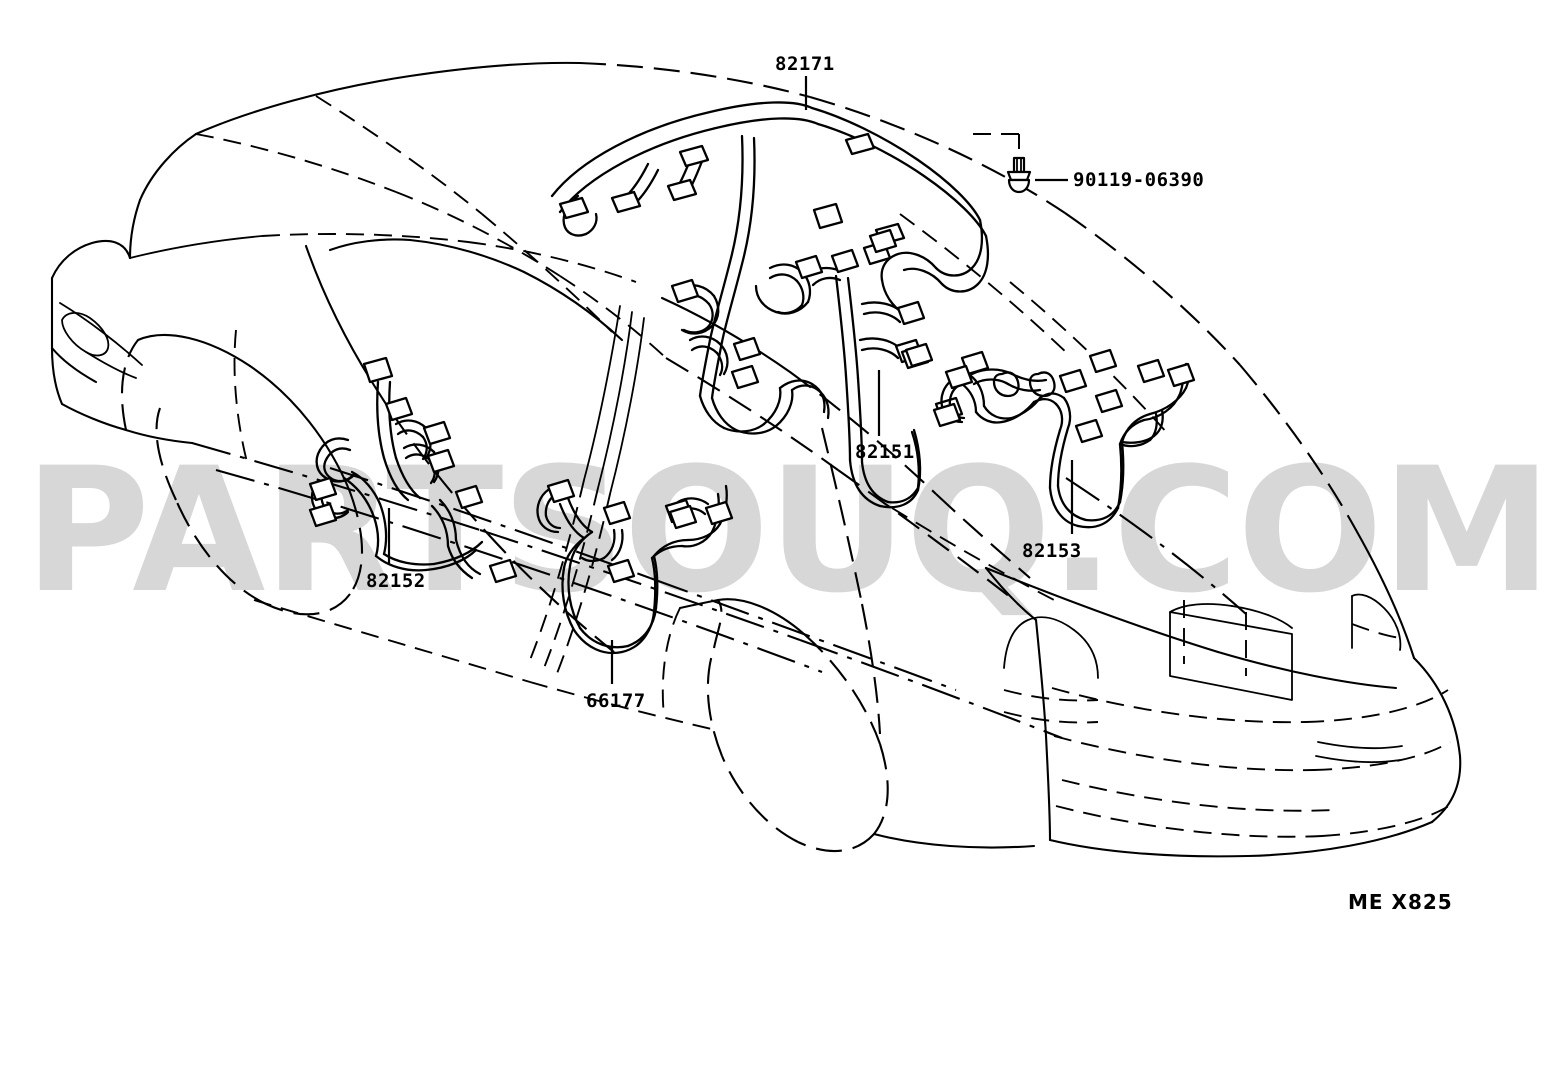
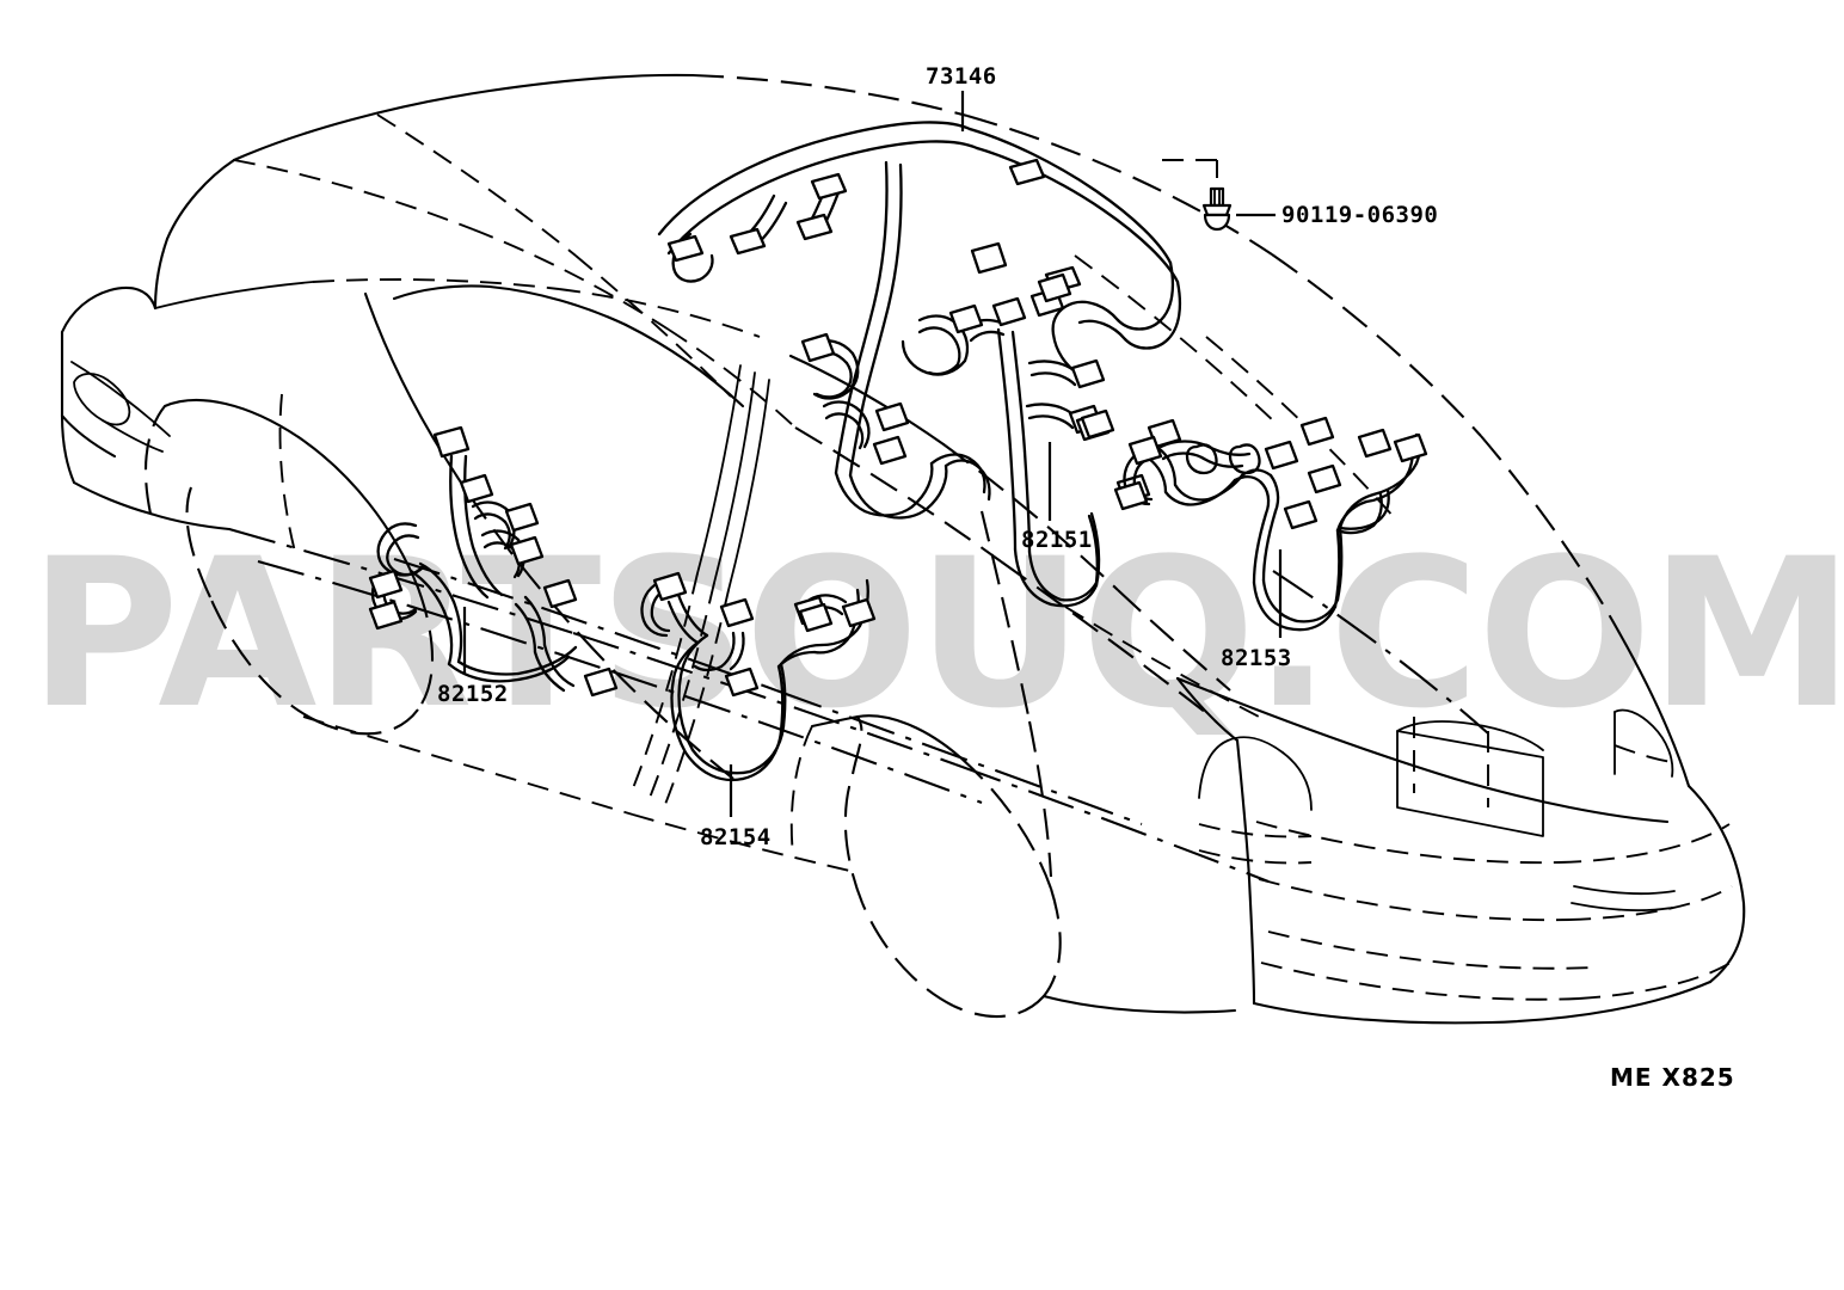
  PARTSOU.COM
- 82171
+ 73146
  90119-06390
  82151
  82152
  82153
- 66177
+ 82154
  ME X825
